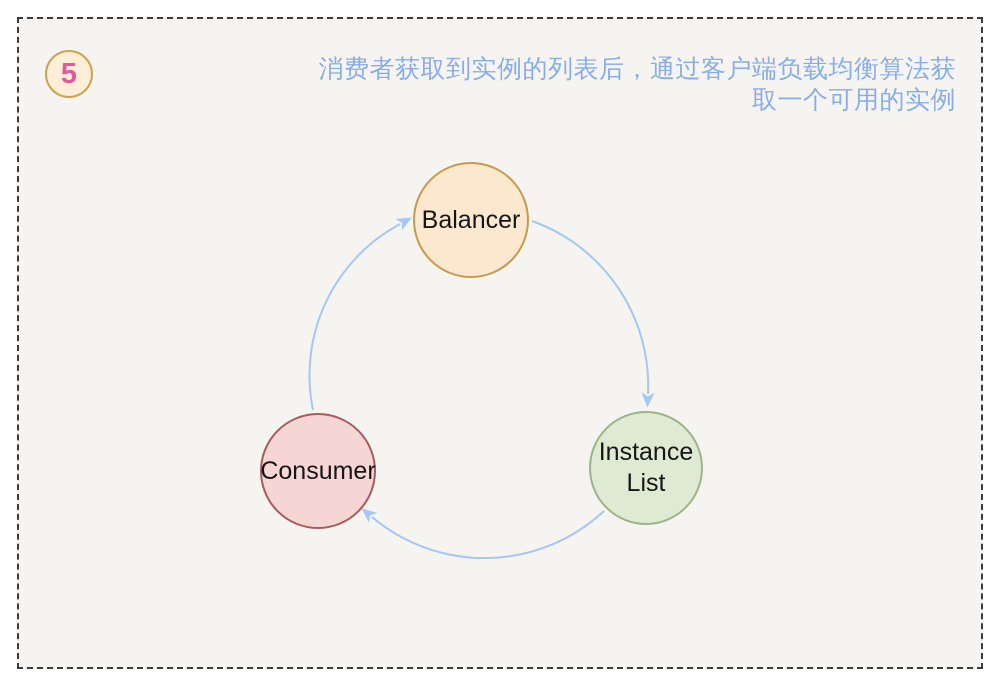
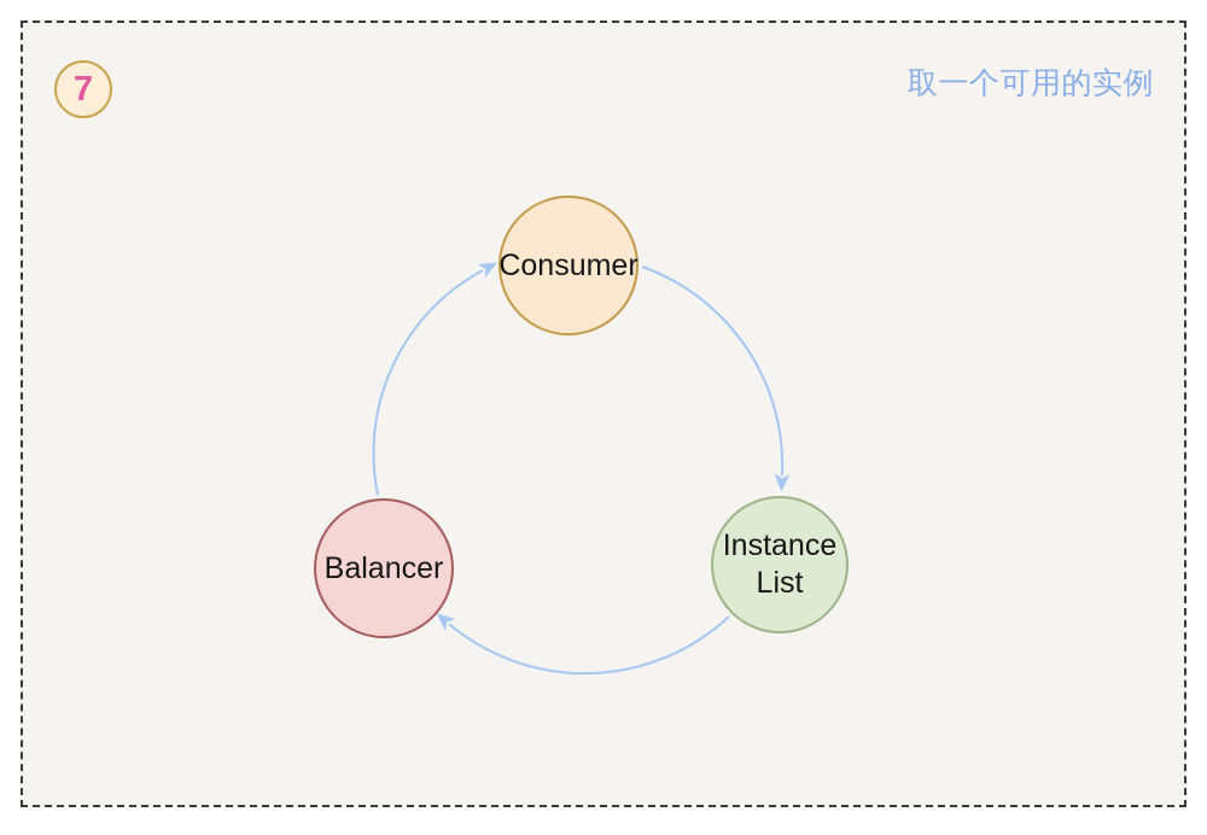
- 5
+ 7
- 消费者获取到实例的列表后，通过客户端负载均衡算法获
  取一个可用的实例
- Balancer
+ Consumer
  Instance List
- Consumer
+ Balancer
